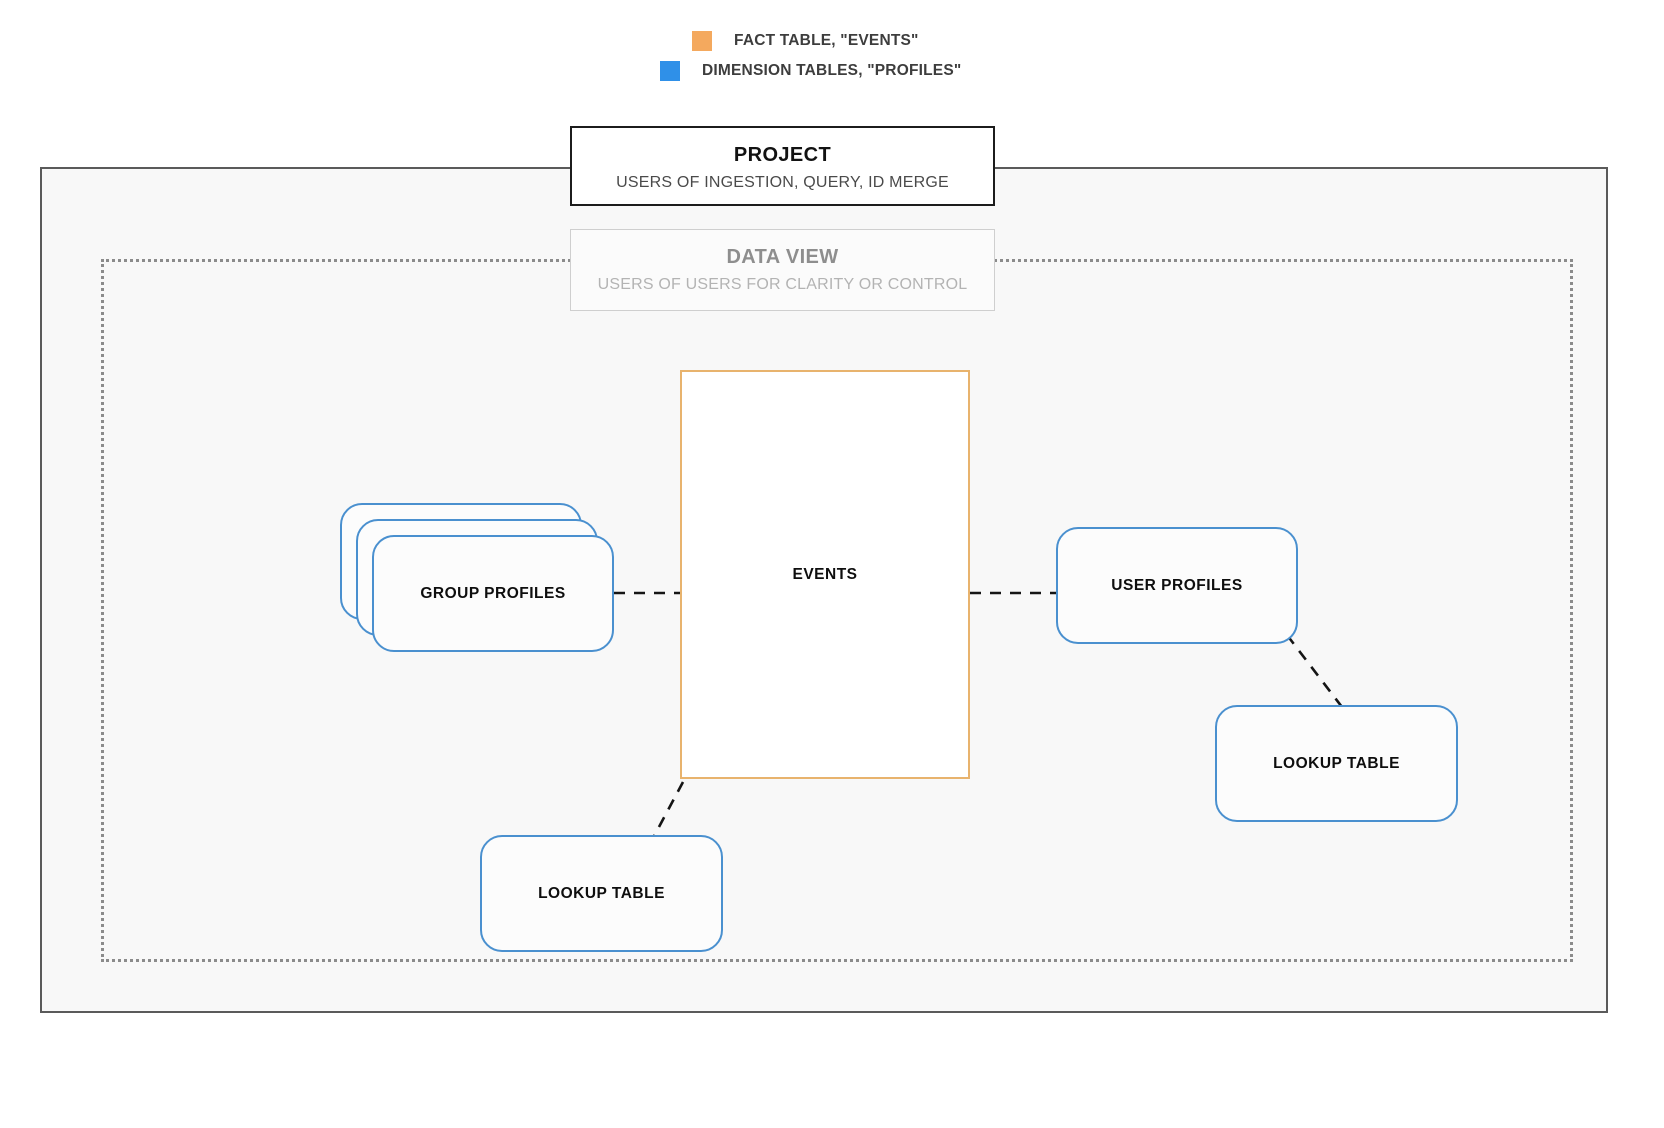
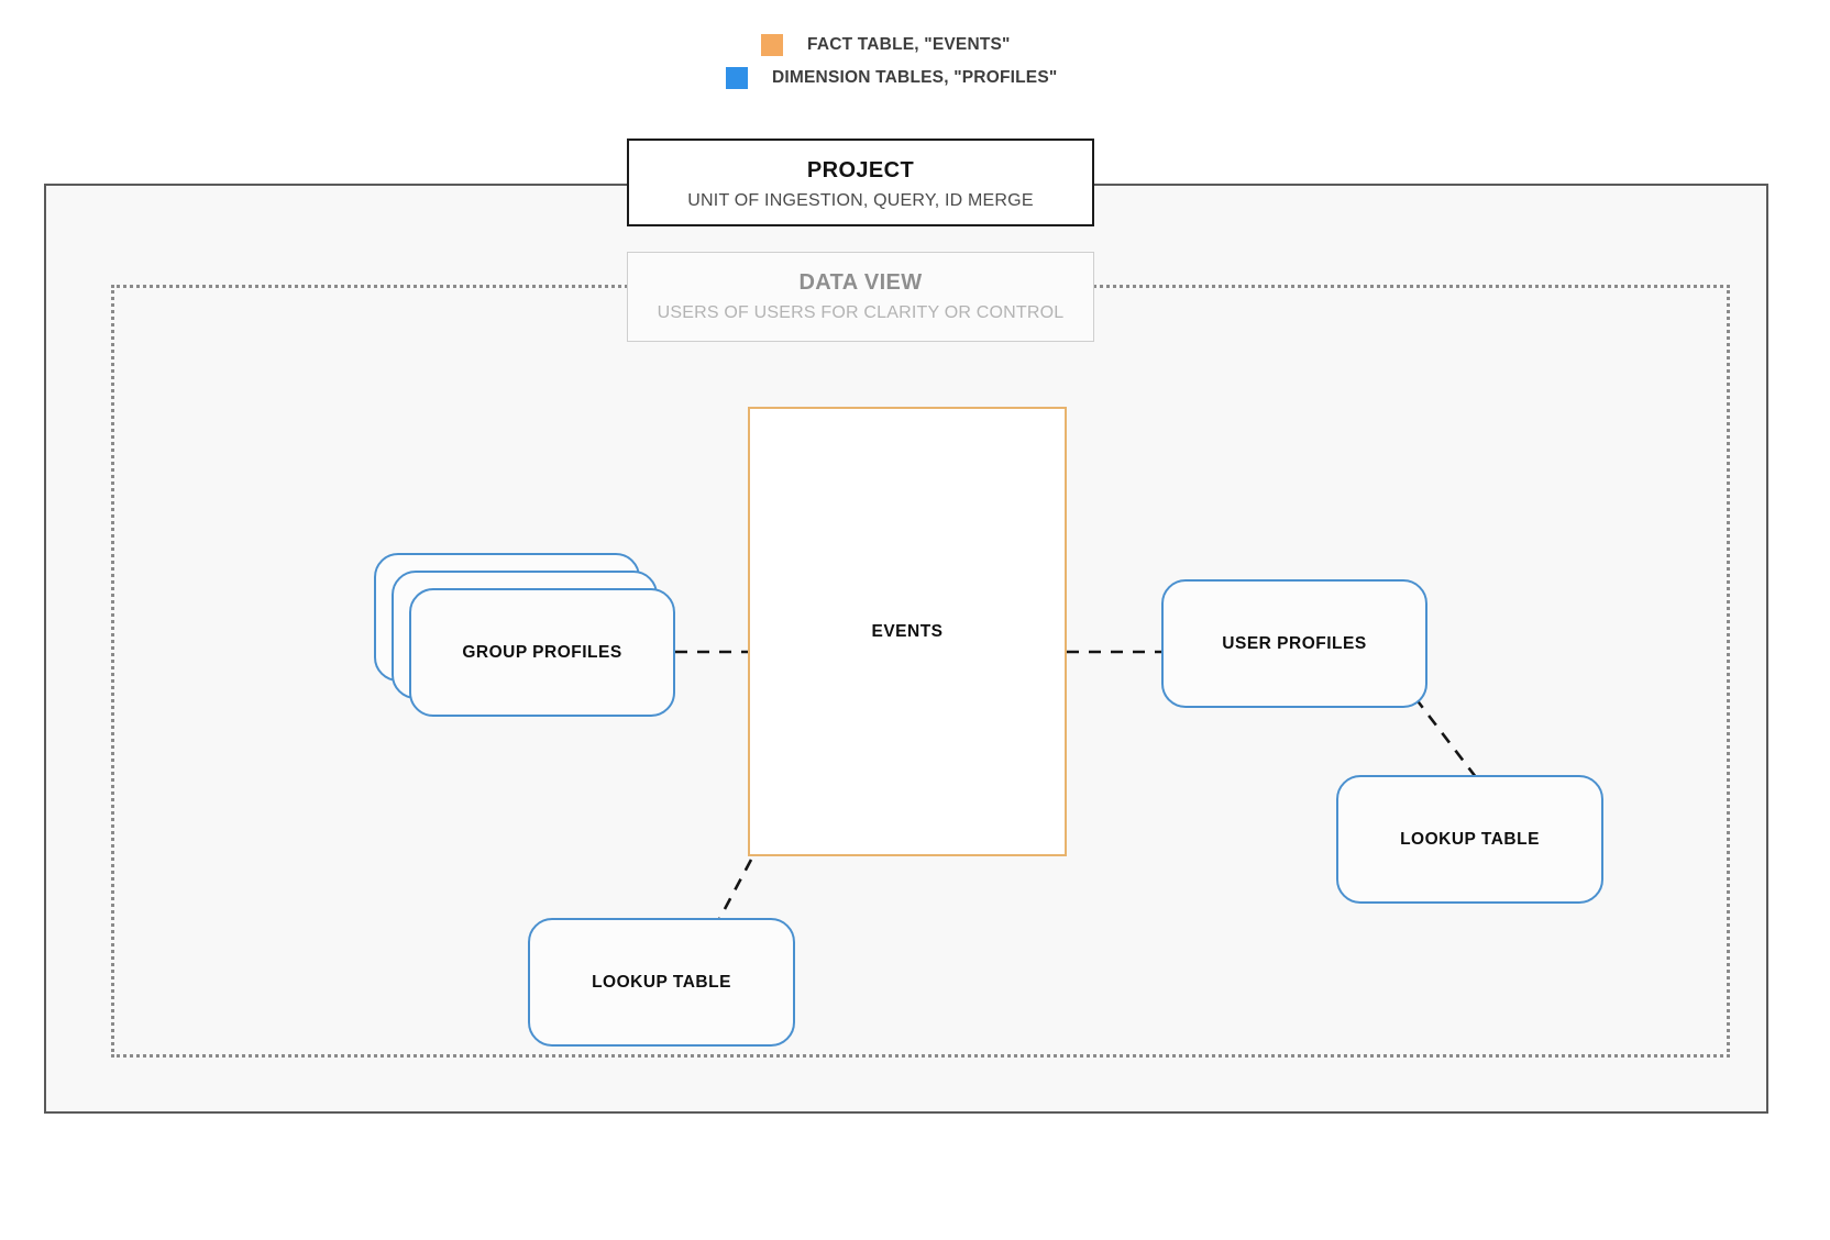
  FACT TABLE, "EVENTS"
  DIMENSION TABLES, "PROFILES"
  PROJECT
- USERS OF INGESTION, QUERY, ID MERGE
+ UNIT OF INGESTION, QUERY, ID MERGE
  DATA VIEW
  USERS OF USERS FOR CLARITY OR CONTROL
  EVENTS
  GROUP PROFILES
  USER PROFILES
  LOOKUP TABLE
  LOOKUP TABLE
